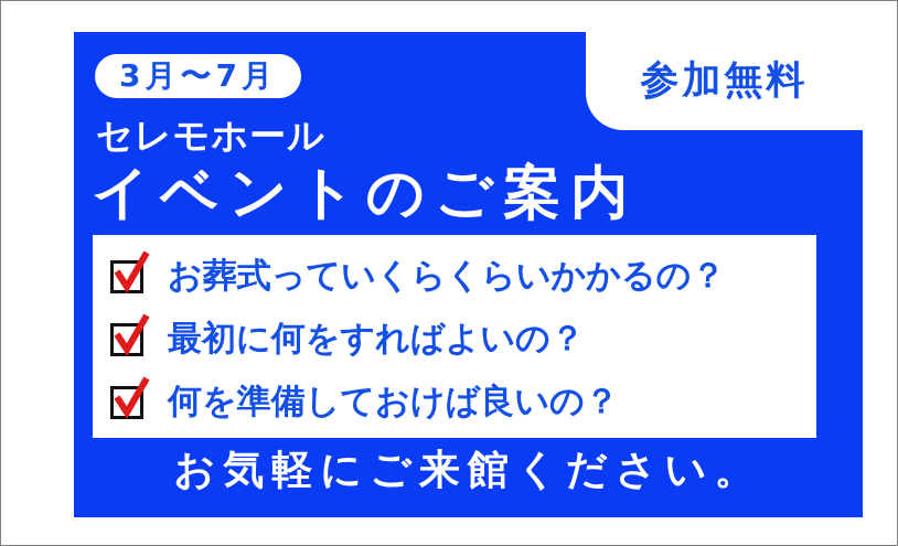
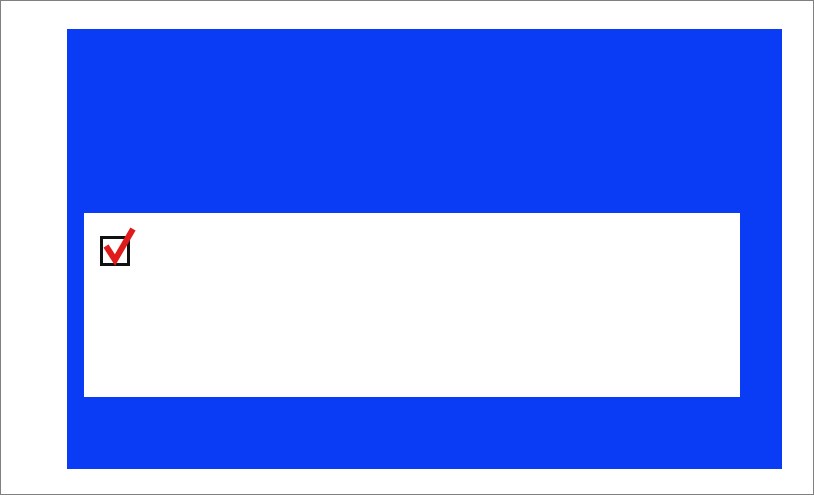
- 参加無料
- 3月〜7月
- セレモホール
- イベントのご案内
- お葬式っていくらくらいかかるの？
- 最初に何をすればよいの？
- 何を準備しておけば良いの？
- お気軽にご来館ください。
